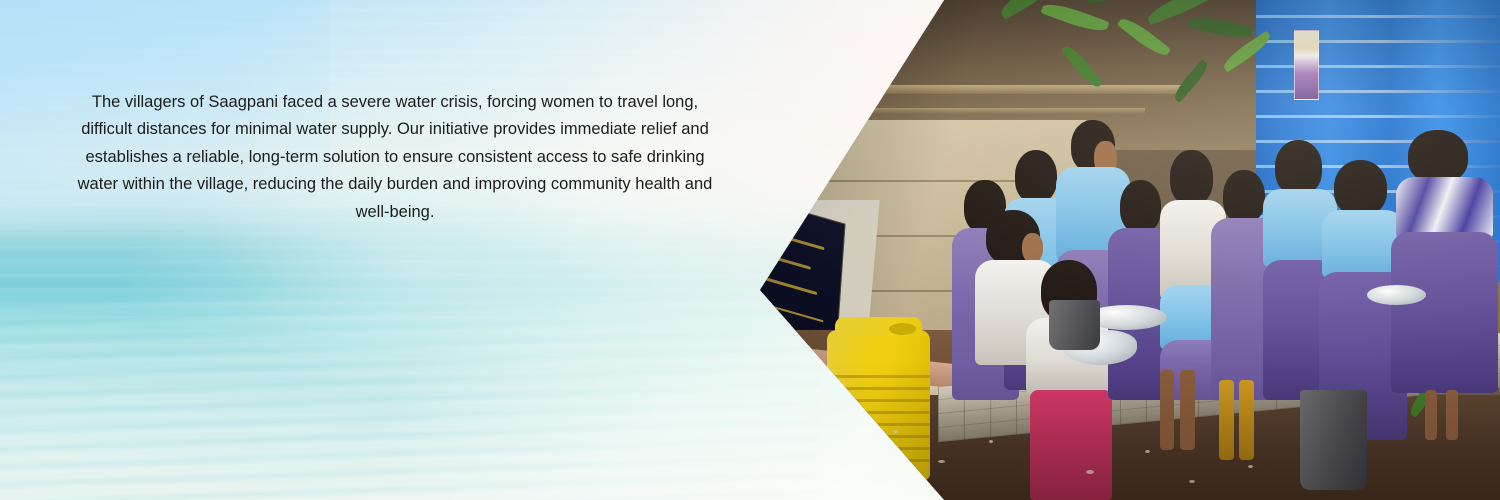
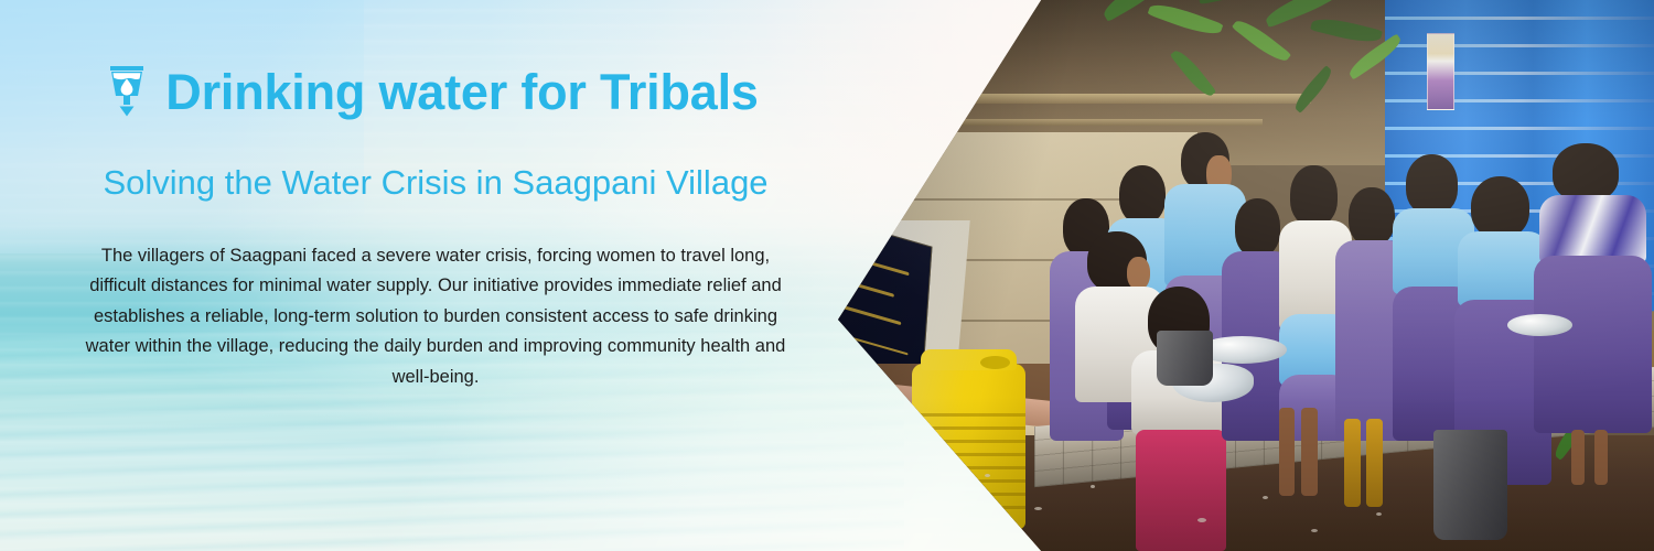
+ Drinking water for Tribals
+ Solving the Water Crisis in Saagpani Village
- The villagers of Saagpani faced a severe water crisis, forcing women to travel long, difficult distances for minimal water supply. Our initiative provides immediate relief and establishes a reliable, long-term solution to ensure consistent access to safe drinking water within the village, reducing the daily burden and improving community health and well-being.
+ The villagers of Saagpani faced a severe water crisis, forcing women to travel long, difficult distances for minimal water supply. Our initiative provides immediate relief and establishes a reliable, long-term solution to burden consistent access to safe drinking water within the village, reducing the daily burden and improving community health and well-being.
